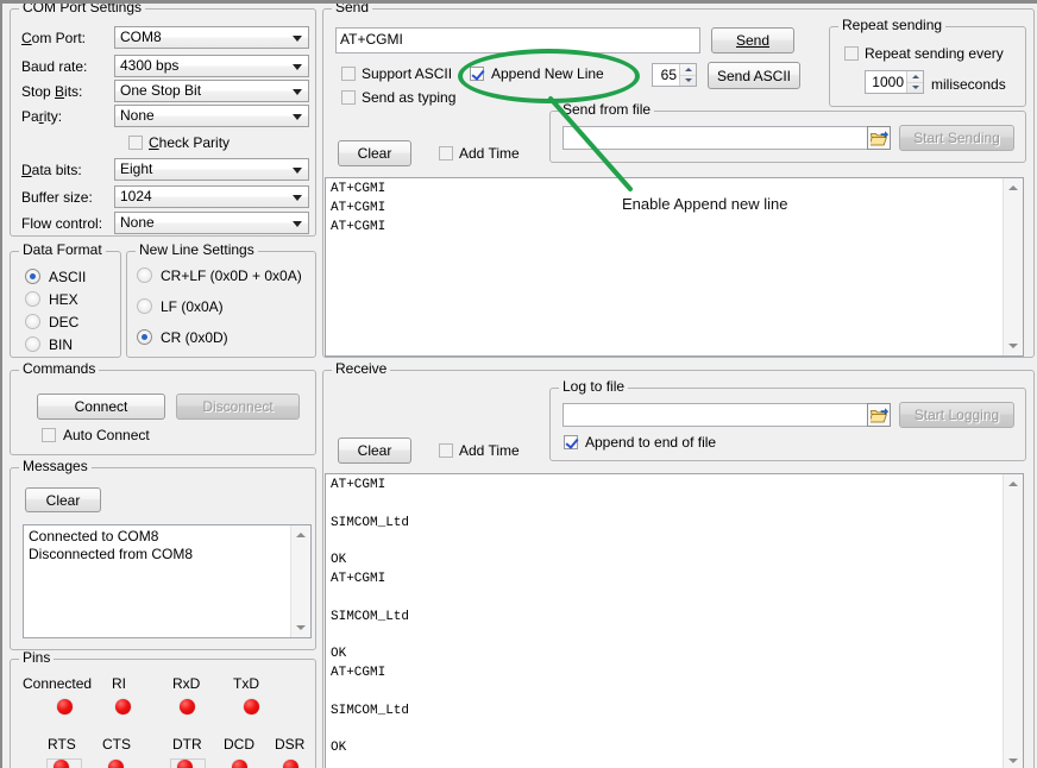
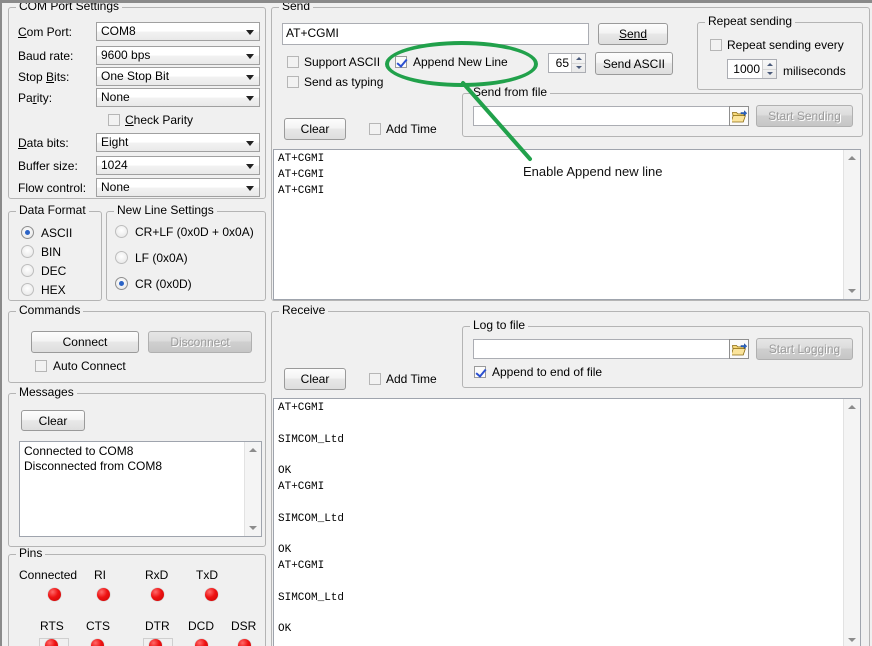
  COM Port Settings
  Com Port:
  COM8
  Baud rate:
- 4300 bps
+ 9600 bps
  Stop Bits:
  One Stop Bit
  Parity:
  None
  Check Parity
  Data bits:
  Eight
  Buffer size:
  1024
  Flow control:
  None
  Data Format
  ASCII
- HEX
+ BIN
  DEC
- BIN
+ HEX
  New Line Settings
  CR+LF (0x0D + 0x0A)
  LF (0x0A)
  CR (0x0D)
  Commands
  Connect
  Disconnect
  Auto Connect
  Messages
  Clear
  Connected to COM8
  Disconnected from COM8
  Pins
  Connected
  RI
  RxD
  TxD
  RTS
  CTS
  DTR
  DCD
  DSR
  Send
  AT+CGMI
  Send
  Support ASCII
  Send as typing
  Append New Line
  65
  Send ASCII
  Repeat sending
  Repeat sending every
  1000
  miliseconds
  Send from file
  Start Sending
  Clear
  Add Time
  AT+CGMI
  AT+CGMI
  AT+CGMI
  Receive
  Log to file
  Start Logging
  Append to end of file
  Clear
  Add Time
  AT+CGMI
  SIMCOM_Ltd
  OK
  AT+CGMI
  SIMCOM_Ltd
  OK
  AT+CGMI
  SIMCOM_Ltd
  OK
  Enable Append new line
